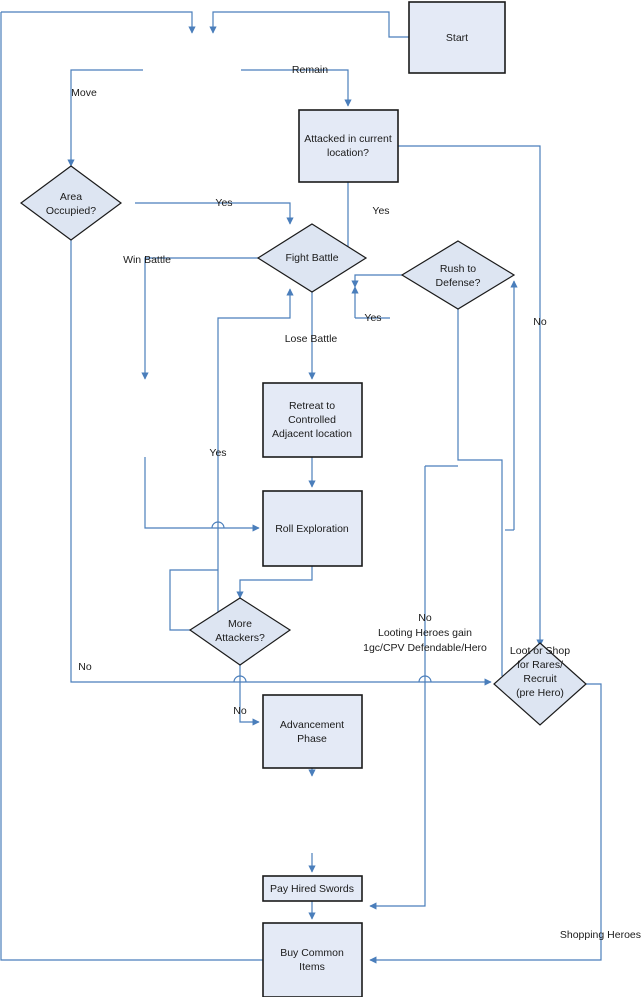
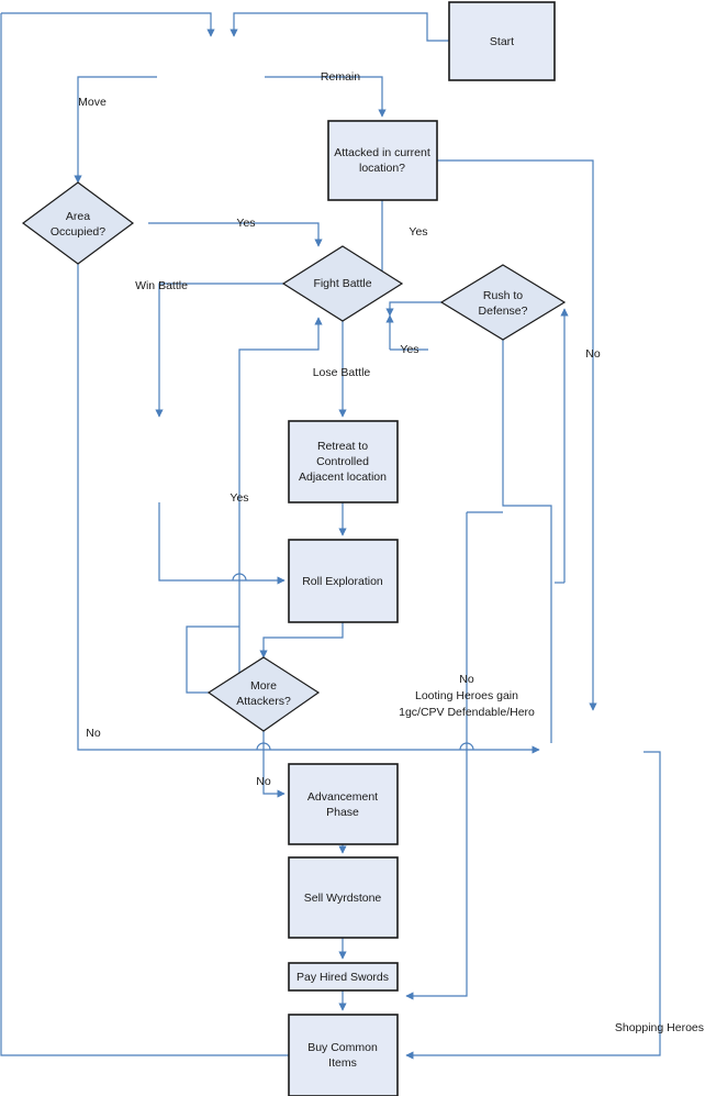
  Start
  Attacked in current
  location?
  Area
  Occupied?
  Fight Battle
  Rush to
  Defense?
  Retreat to
  Controlled
  Adjacent location
  Roll Exploration
  More
  Attackers?
- Loot or Shop
- for Rares/
- Recruit
- (pre Hero)
  Advancement
  Phase
+ Sell Wyrdstone
  Pay Hired Swords
  Buy Common
  Items
  Move
  Remain
  Yes
  Yes
  Win Battle
  Lose Battle
  Yes
  No
  Yes
  No
  No
  No
  Looting Heroes gain
  1gc/CPV Defendable/Hero
  Shopping Heroes
